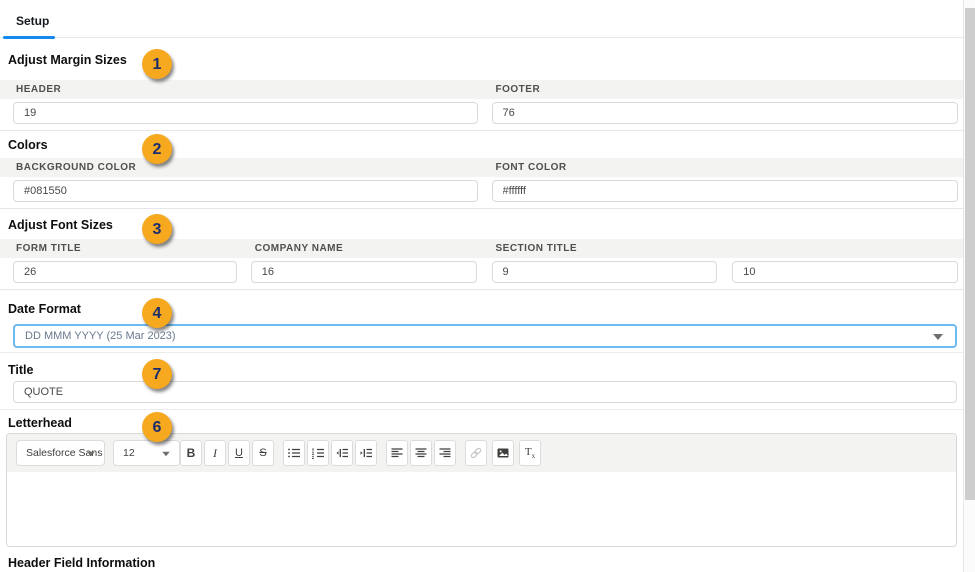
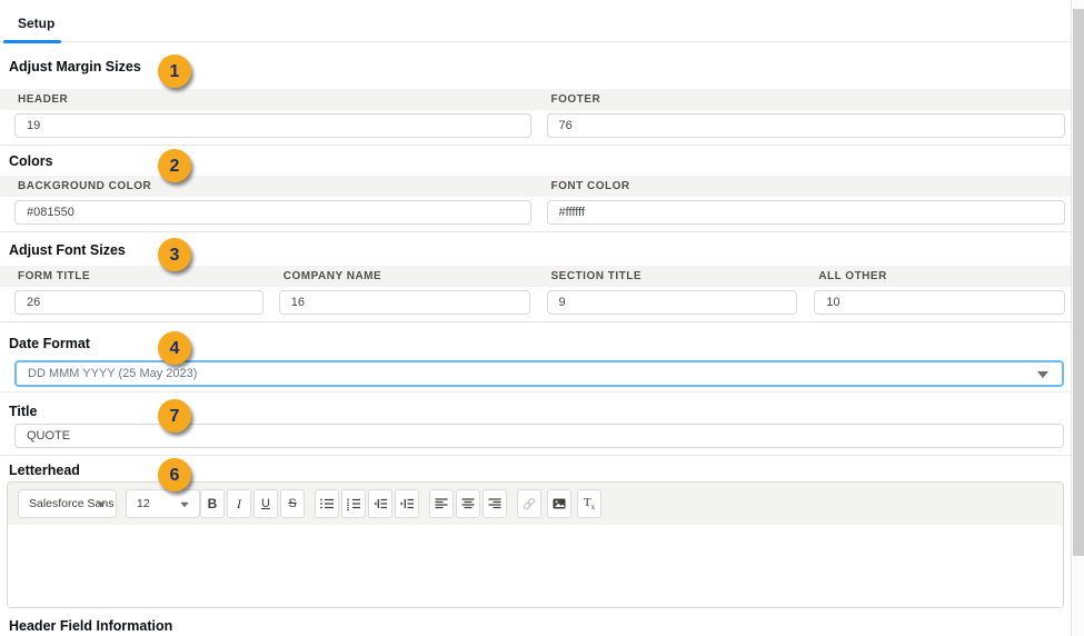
  Setup
  Adjust Margin Sizes
  1
  HEADER
  FOOTER
  19
  76
  Colors
  2
  BACKGROUND COLOR
  FONT COLOR
  #081550
  #ffffff
  Adjust Font Sizes
  3
  FORM TITLE
  COMPANY NAME
  SECTION TITLE
+ ALL OTHER
  26
  16
  9
  10
  Date Format
  4
- DD MMM YYYY (25 Mar 2023)
+ DD MMM YYYY (25 May 2023)
  Title
  7
  QUOTE
  Letterhead
  6
  Salesforce Sans
  12
  B
  I
  U
  S
  Tx
  Header Field Information
